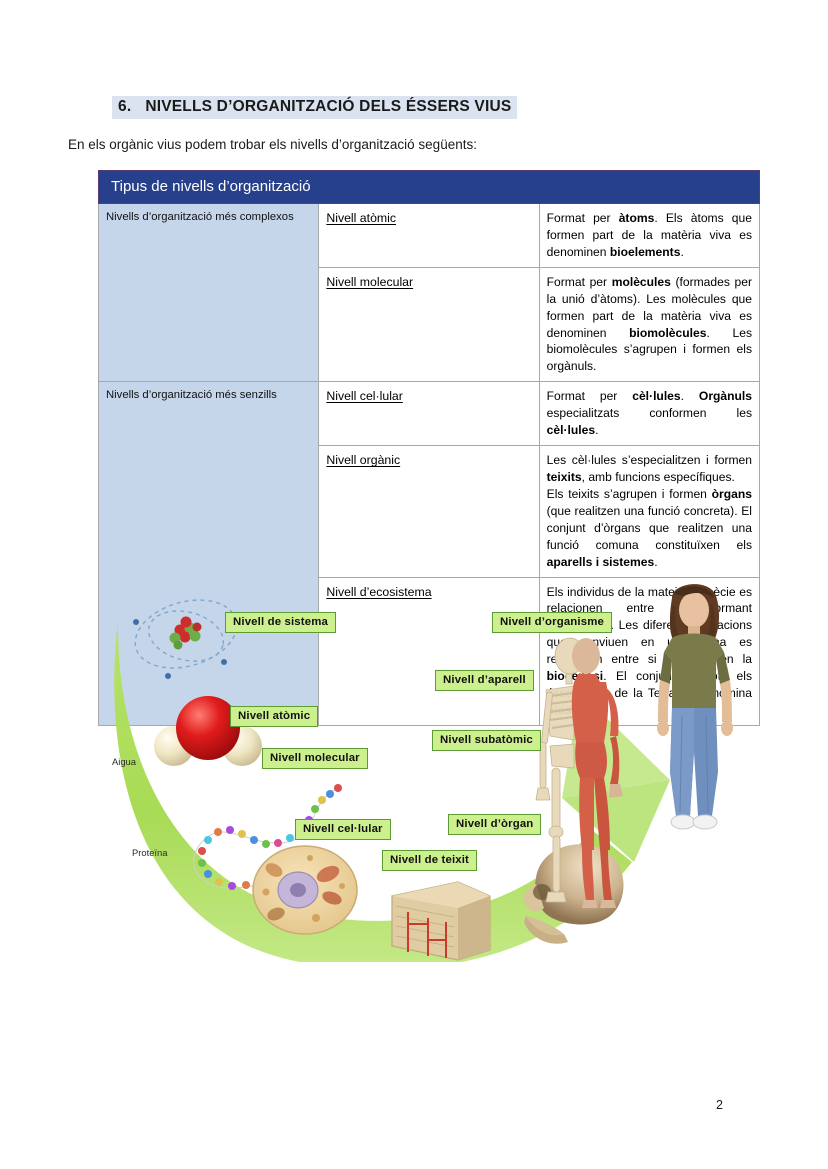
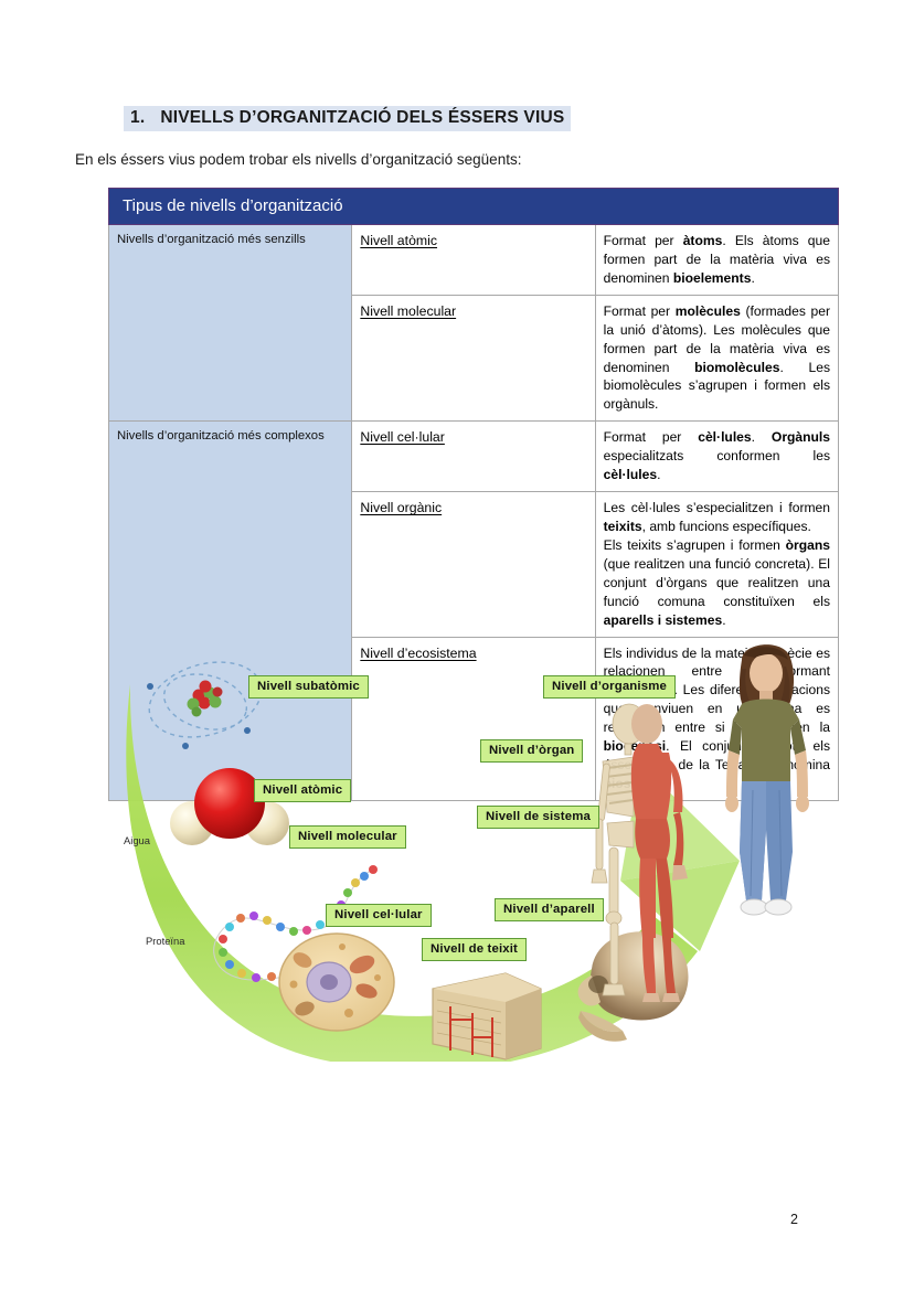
- 6. NIVELLS D’ORGANITZACIÓ DELS ÉSSERS VIUS
+ 1. NIVELLS D’ORGANITZACIÓ DELS ÉSSERS VIUS
- En els orgànic vius podem trobar els nivells d’organització següents:
+ En els éssers vius podem trobar els nivells d’organització següents:
  Tipus de nivells d’organització
- Nivells d’organització més complexos	Nivell atòmic	Format per àtoms. Els àtoms que formen part de la matèria viva es denominen bioelements.
+ Nivells d’organització més senzills	Nivell atòmic	Format per àtoms. Els àtoms que formen part de la matèria viva es denominen bioelements.
  Nivell molecular	Format per molècules (formades per la unió d’àtoms). Les molècules que formen part de la matèria viva es denominen biomolècules. Les biomolècules s’agrupen i formen els orgànuls.
- Nivells d’organització més senzills	Nivell cel·lular	Format per cèl·lules. Orgànuls especialitzats conformen les cèl·lules.
+ Nivells d’organització més complexos	Nivell cel·lular	Format per cèl·lules. Orgànuls especialitzats conformen les cèl·lules.
  Nivell orgànic	Les cèl·lules s’especialitzen i formen teixits, amb funcions específiques.Els teixits s’agrupen i formen òrgans (que realitzen una funció concreta). El conjunt d’òrgans que realitzen una funció comuna constituïxen els aparells i sistemes.
- Nivell de sistema
+ Nivell subatòmic
  Nivell atòmic
  Nivell molecular
  Nivell cel·lular
  Nivell de teixit
- Nivell d’òrgan
+ Nivell d’aparell
- Nivell subatòmic
+ Nivell de sistema
- Nivell d’aparell
+ Nivell d’òrgan
  Nivell d’organisme
  Aigua
  Proteïna
  2
